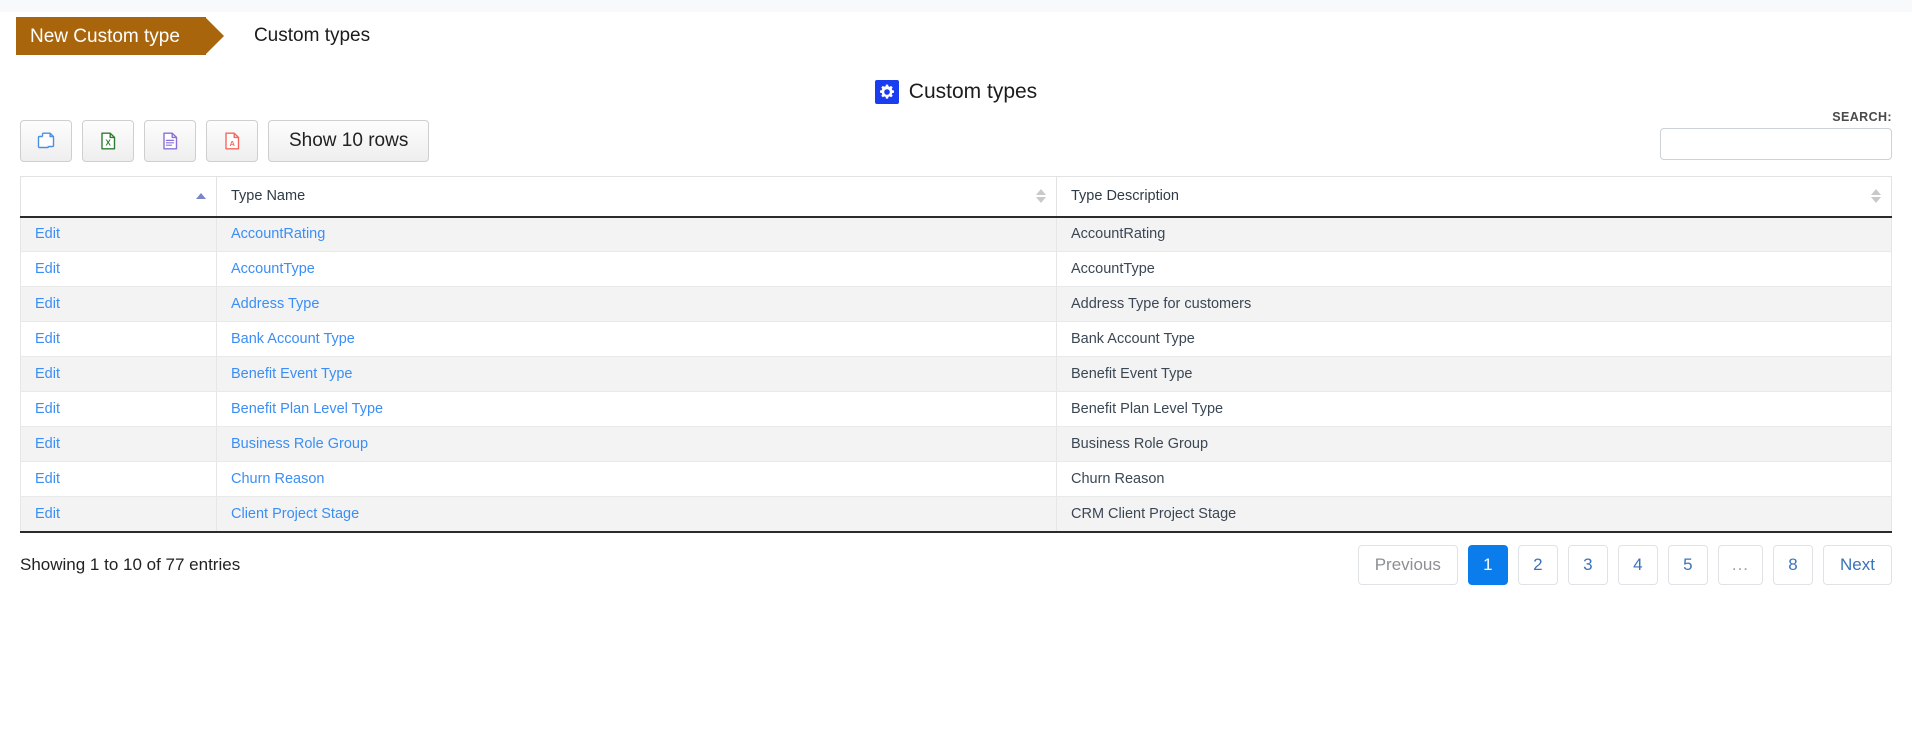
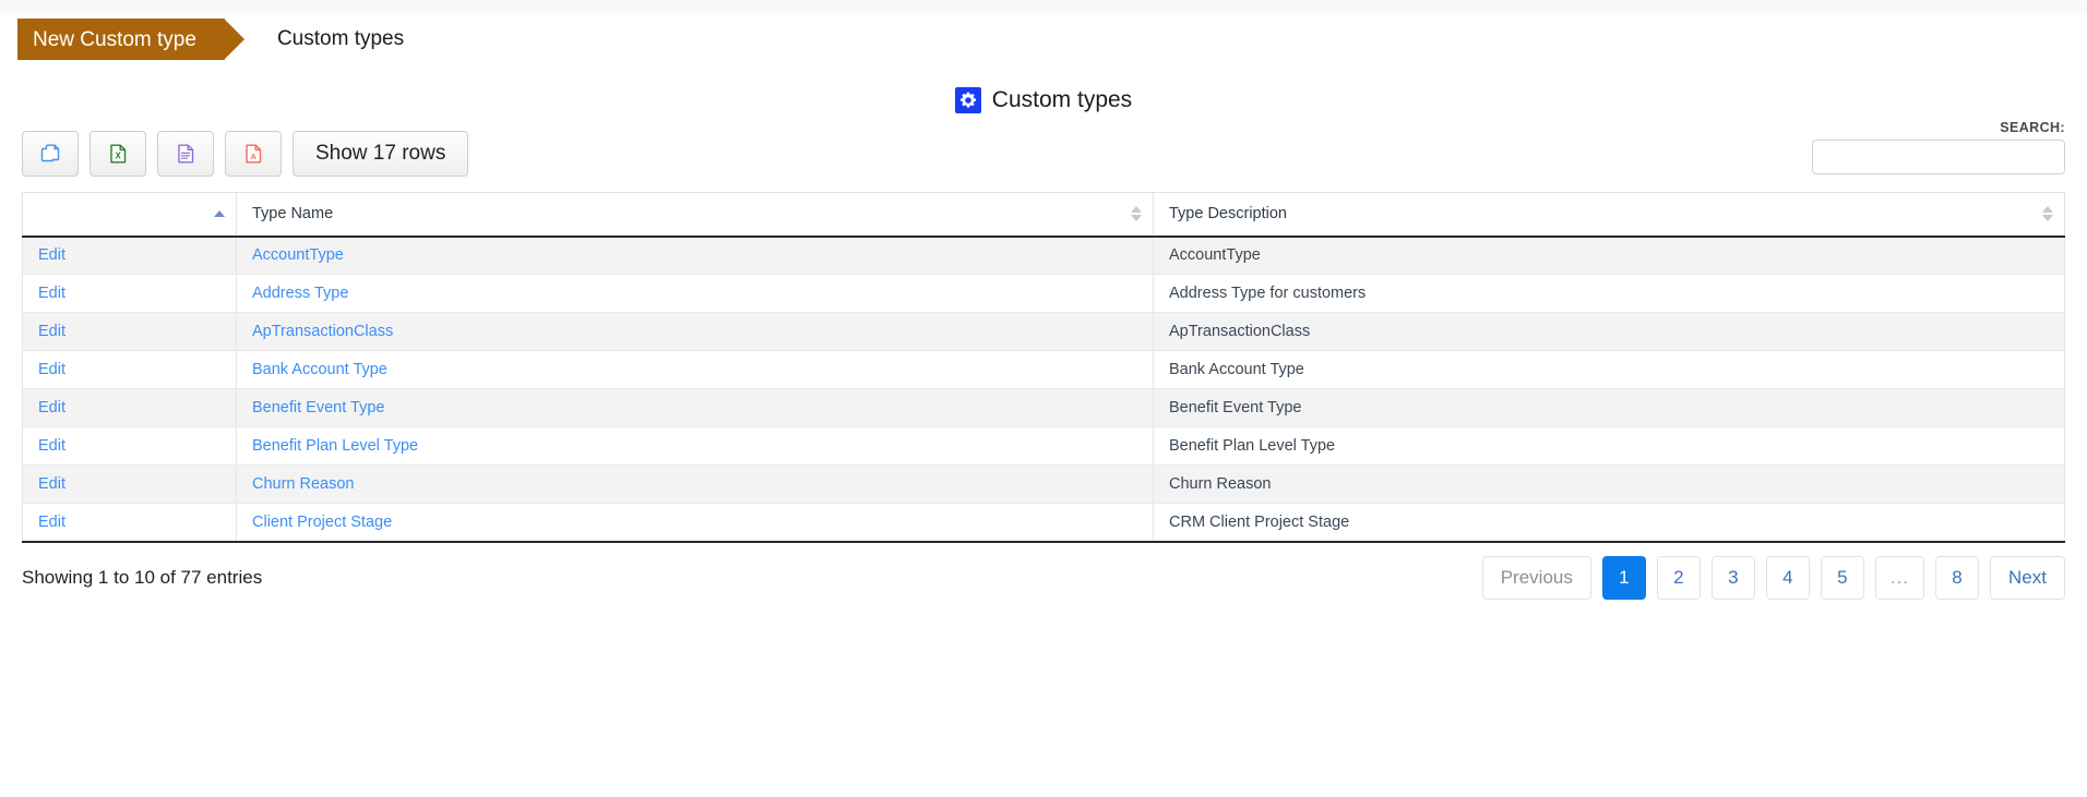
  New Custom type
  Custom types
  Custom types
  X
  A
- Show 10 rows
+ Show 17 rows
  SEARCH:
  	Type Name	Type Description
- Edit	AccountRating	AccountRating
  Edit	AccountType	AccountType
  Edit	Address Type	Address Type for customers
+ Edit	ApTransactionClass	ApTransactionClass
  Edit	Bank Account Type	Bank Account Type
  Edit	Benefit Event Type	Benefit Event Type
  Edit	Benefit Plan Level Type	Benefit Plan Level Type
- Edit	Business Role Group	Business Role Group
  Edit	Churn Reason	Churn Reason
  Edit	Client Project Stage	CRM Client Project Stage
  Showing 1 to 10 of 77 entries
  Previous
  1
  2
  3
  4
  5
  ...
  8
  Next
